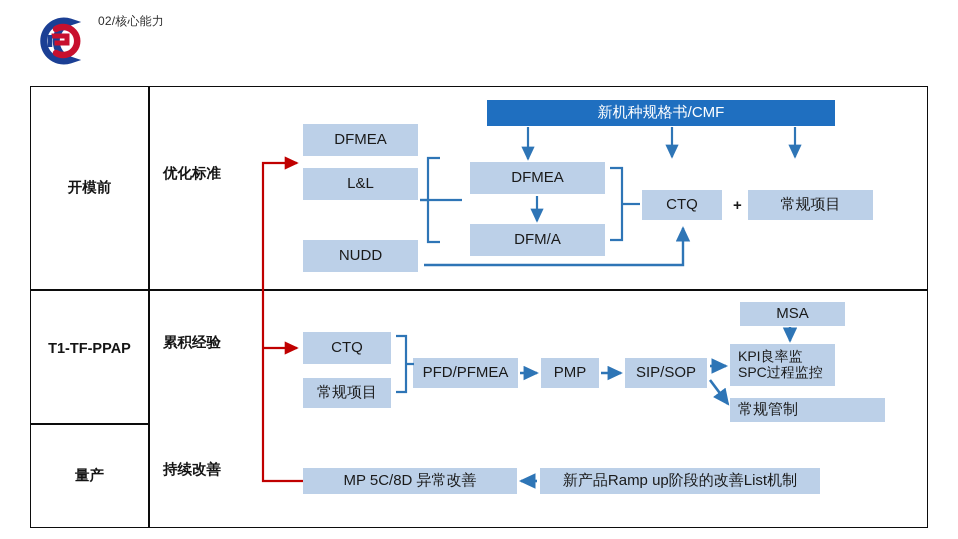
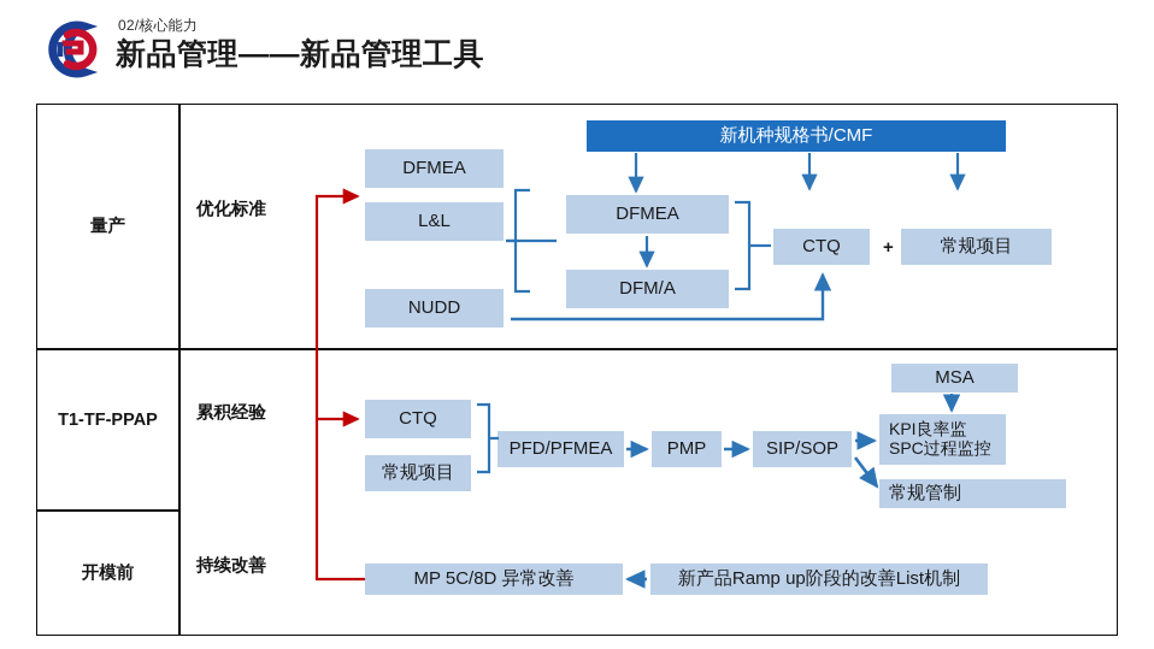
  02/核心能力
+ 新品管理——新品管理工具
- 开模前
+ 量产
  优化标准
  T1-TF-PPAP
  累积经验
- 量产
+ 开模前
  持续改善
  新机种规格书/CMF
  DFMEA
  L&L
  NUDD
  DFMEA
  DFM/A
  CTQ
  +
  常规项目
  CTQ
  常规项目
  PFD/PFMEA
  PMP
  SIP/SOP
  MSA
  KPI良率监
  SPC过程监控
  常规管制
  MP 5C/8D 异常改善
  新产品Ramp up阶段的改善List机制
